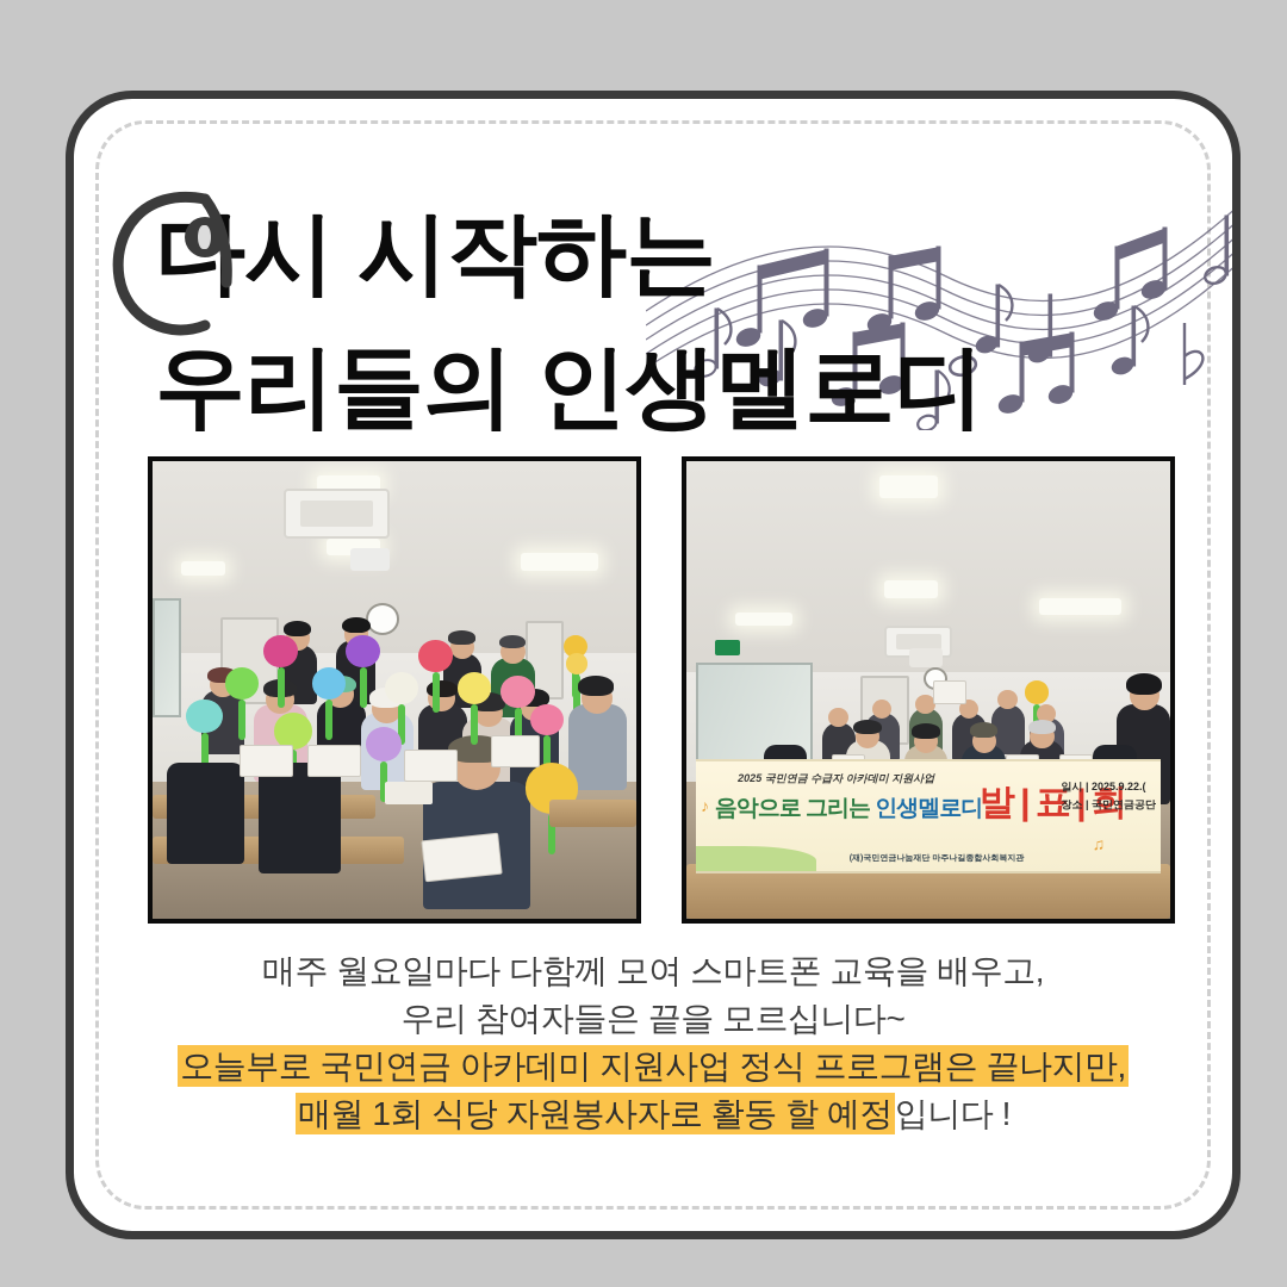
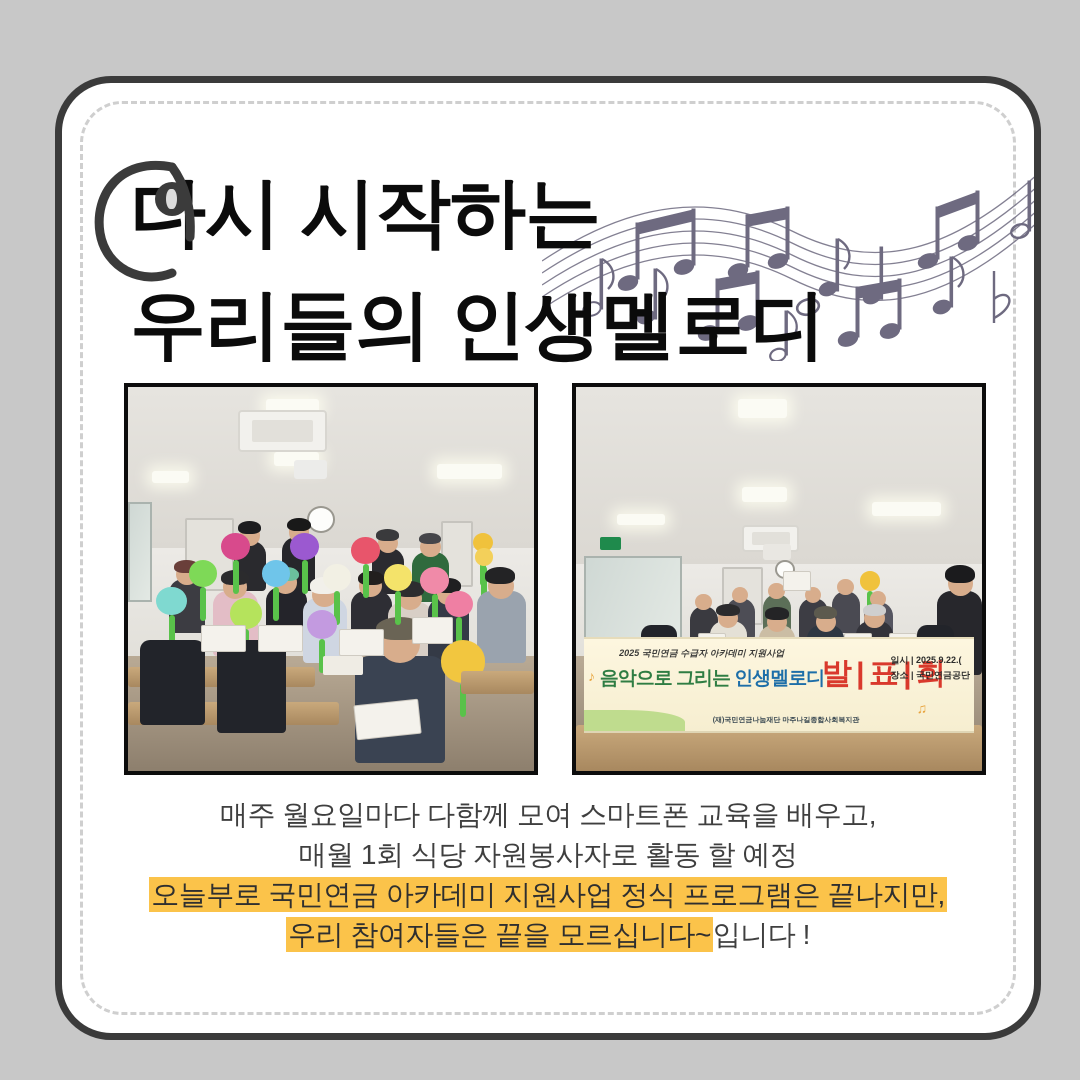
  시 시작하는
  우리들의 인생멜로디
  ♪
  2025 국민연금 수급자 아카데미 지원사업
  음악으로 그리는 인생멜로디
  발 | 표 | 회
  일시 | 2025.9.22.(
  장소 | 국민연금공단
  ♫
  매주 월요일마다 다함께 모여 스마트폰 교육을 배우고,
- 우리 참여자들은 끝을 모르십니다~
+ 매월 1회 식당 자원봉사자로 활동 할 예정
  오늘부로 국민연금 아카데미 지원사업 정식 프로그램은 끝나지만,
- 매월 1회 식당 자원봉사자로 활동 할 예정입니다 !
+ 우리 참여자들은 끝을 모르십니다~입니다 !
